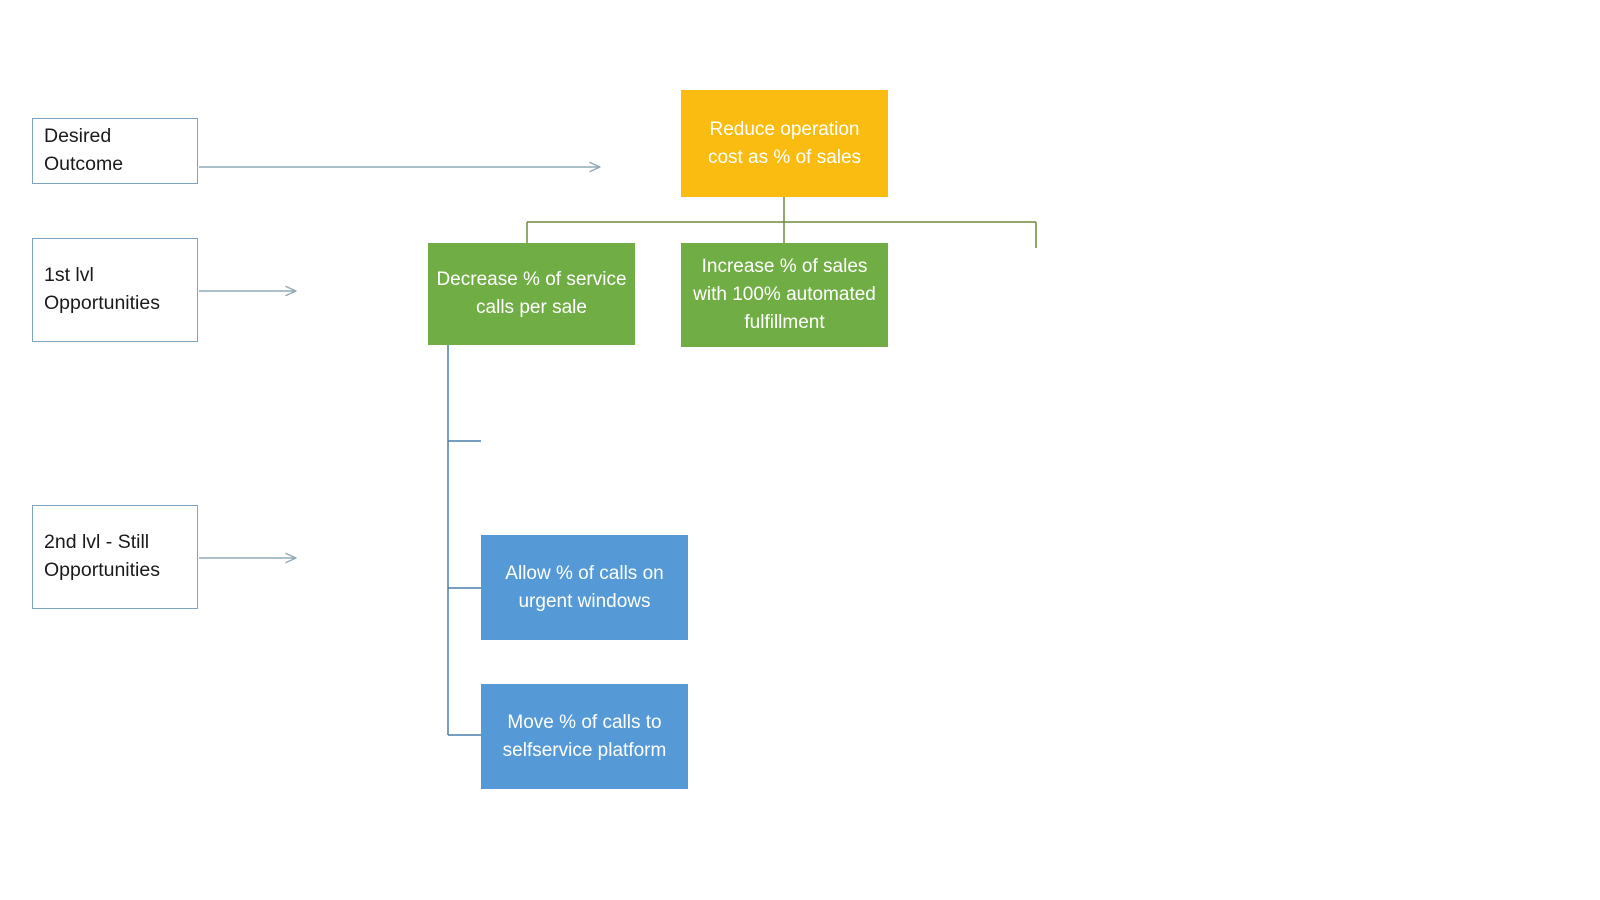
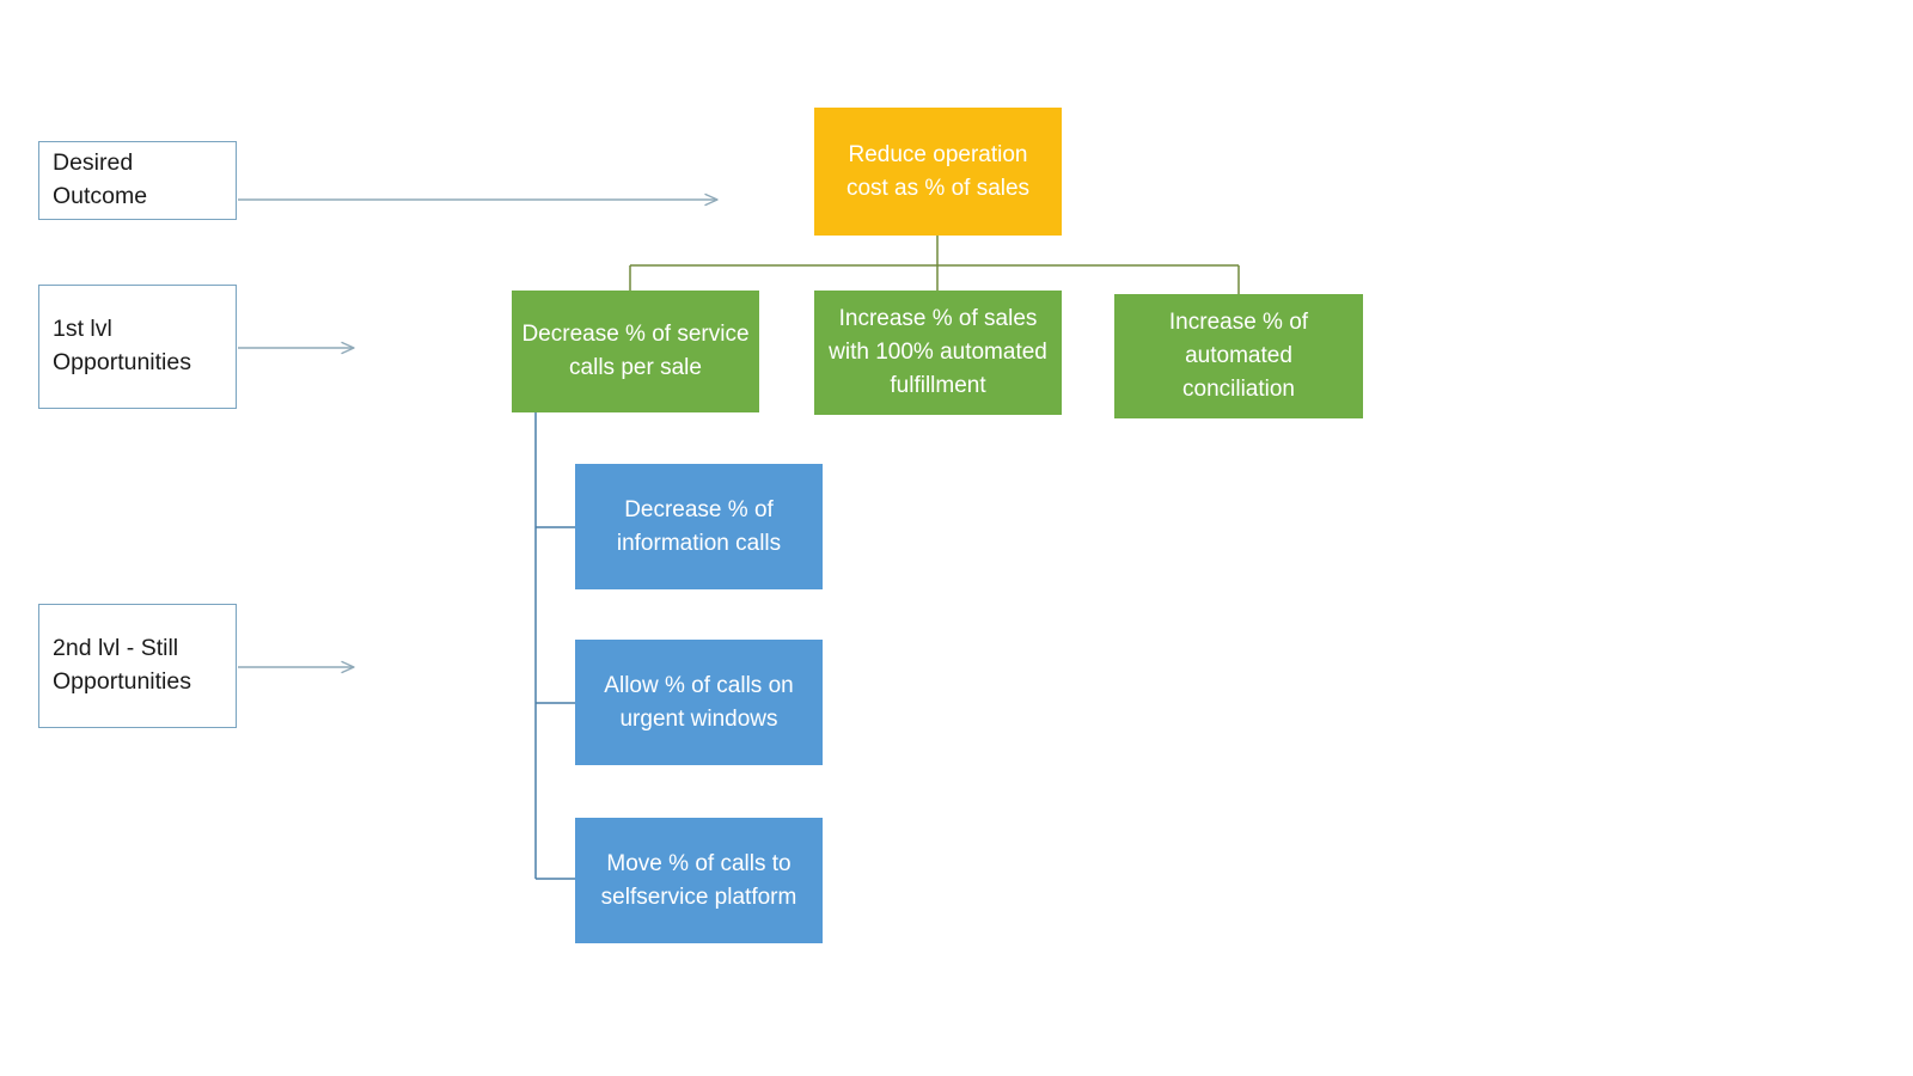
  Desired
  Outcome
  1st lvl
  Opportunities
  2nd lvl - Still
  Opportunities
  Reduce operation
  cost as % of sales
  Decrease % of service
  calls per sale
  Increase % of sales
  with 100% automated
  fulfillment
+ Increase % of
+ automated
+ conciliation
+ Decrease % of
+ information calls
  Allow % of calls on
  urgent windows
  Move % of calls to
  selfservice platform
